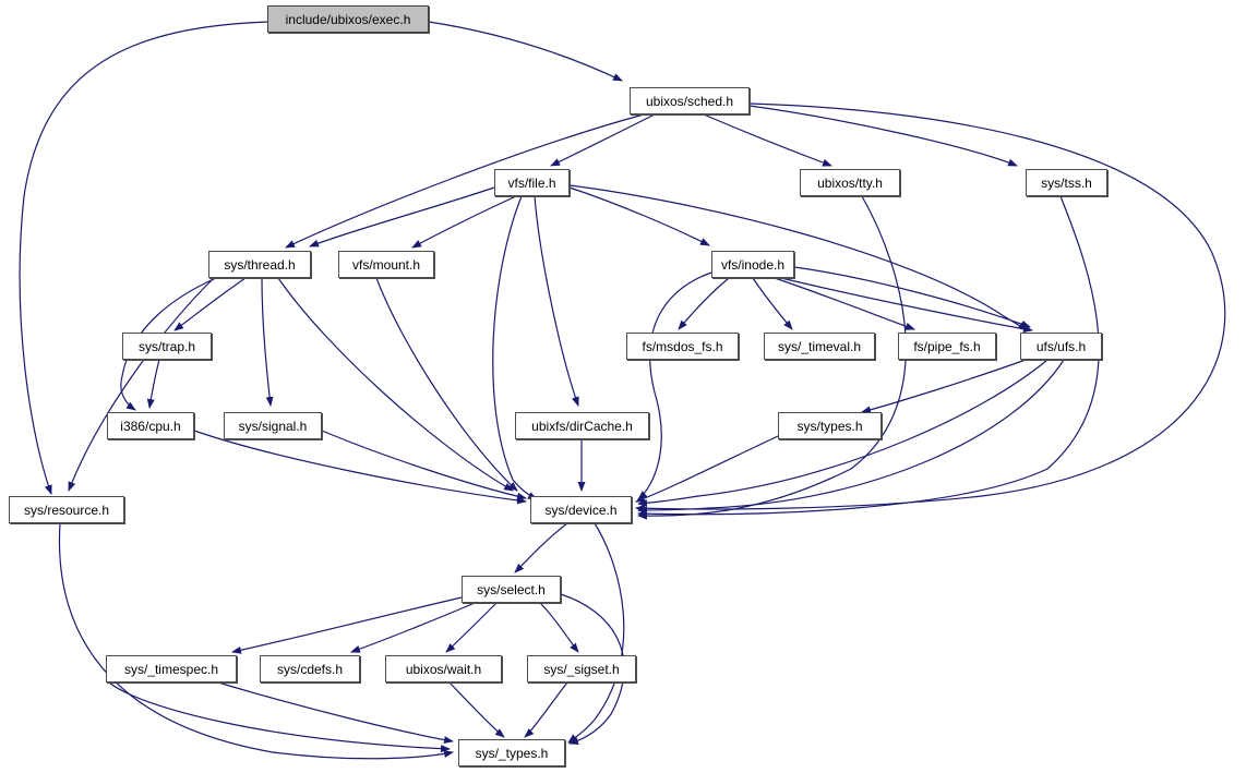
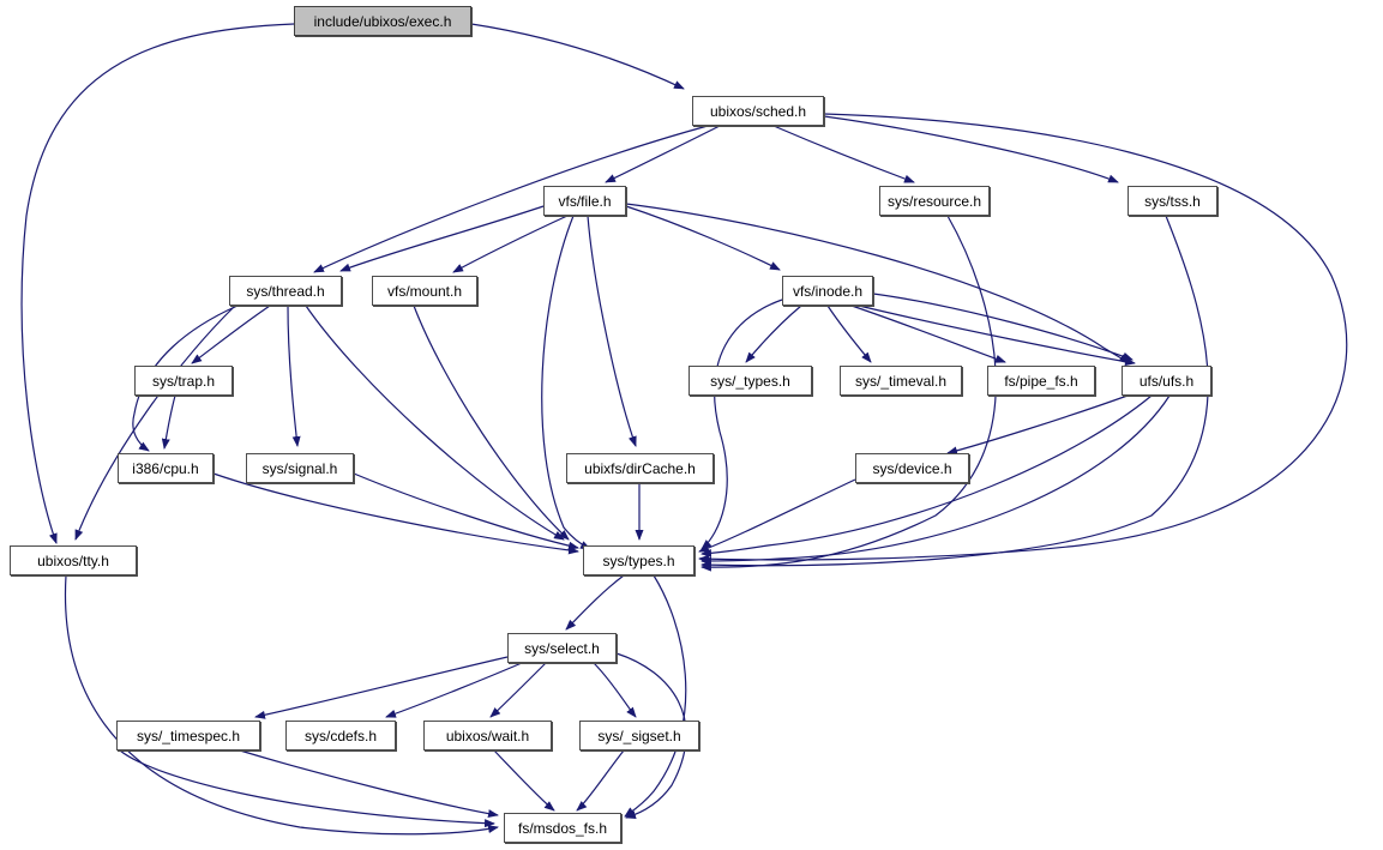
  include/ubixos/exec.h
  ubixos/sched.h
  vfs/file.h
- ubixos/tty.h
+ sys/resource.h
  sys/tss.h
  sys/thread.h
  vfs/mount.h
  vfs/inode.h
  sys/trap.h
- fs/msdos_fs.h
+ sys/_types.h
  sys/_timeval.h
  fs/pipe_fs.h
  ufs/ufs.h
  i386/cpu.h
  sys/signal.h
  ubixfs/dirCache.h
- sys/types.h
+ sys/device.h
- sys/resource.h
+ ubixos/tty.h
- sys/device.h
+ sys/types.h
  sys/select.h
  sys/_timespec.h
  sys/cdefs.h
  ubixos/wait.h
  sys/_sigset.h
- sys/_types.h
+ fs/msdos_fs.h
